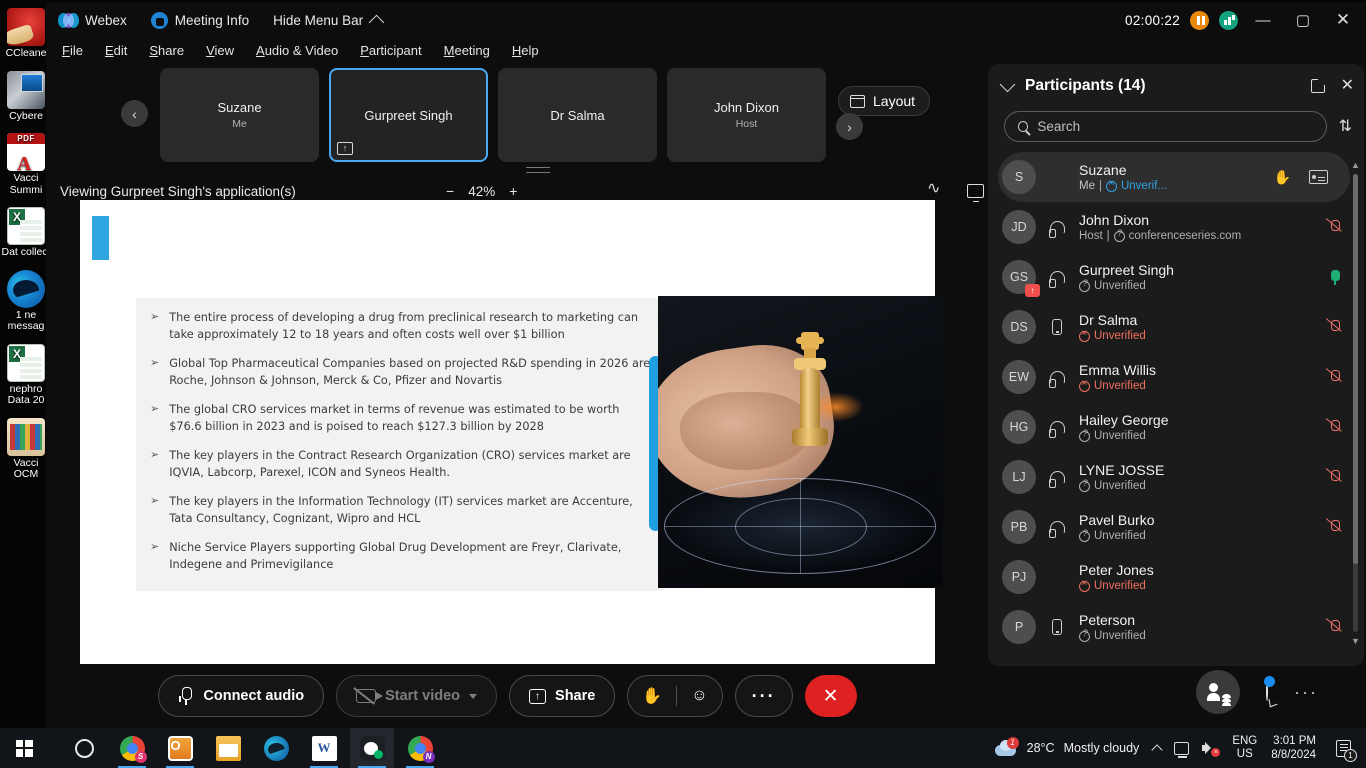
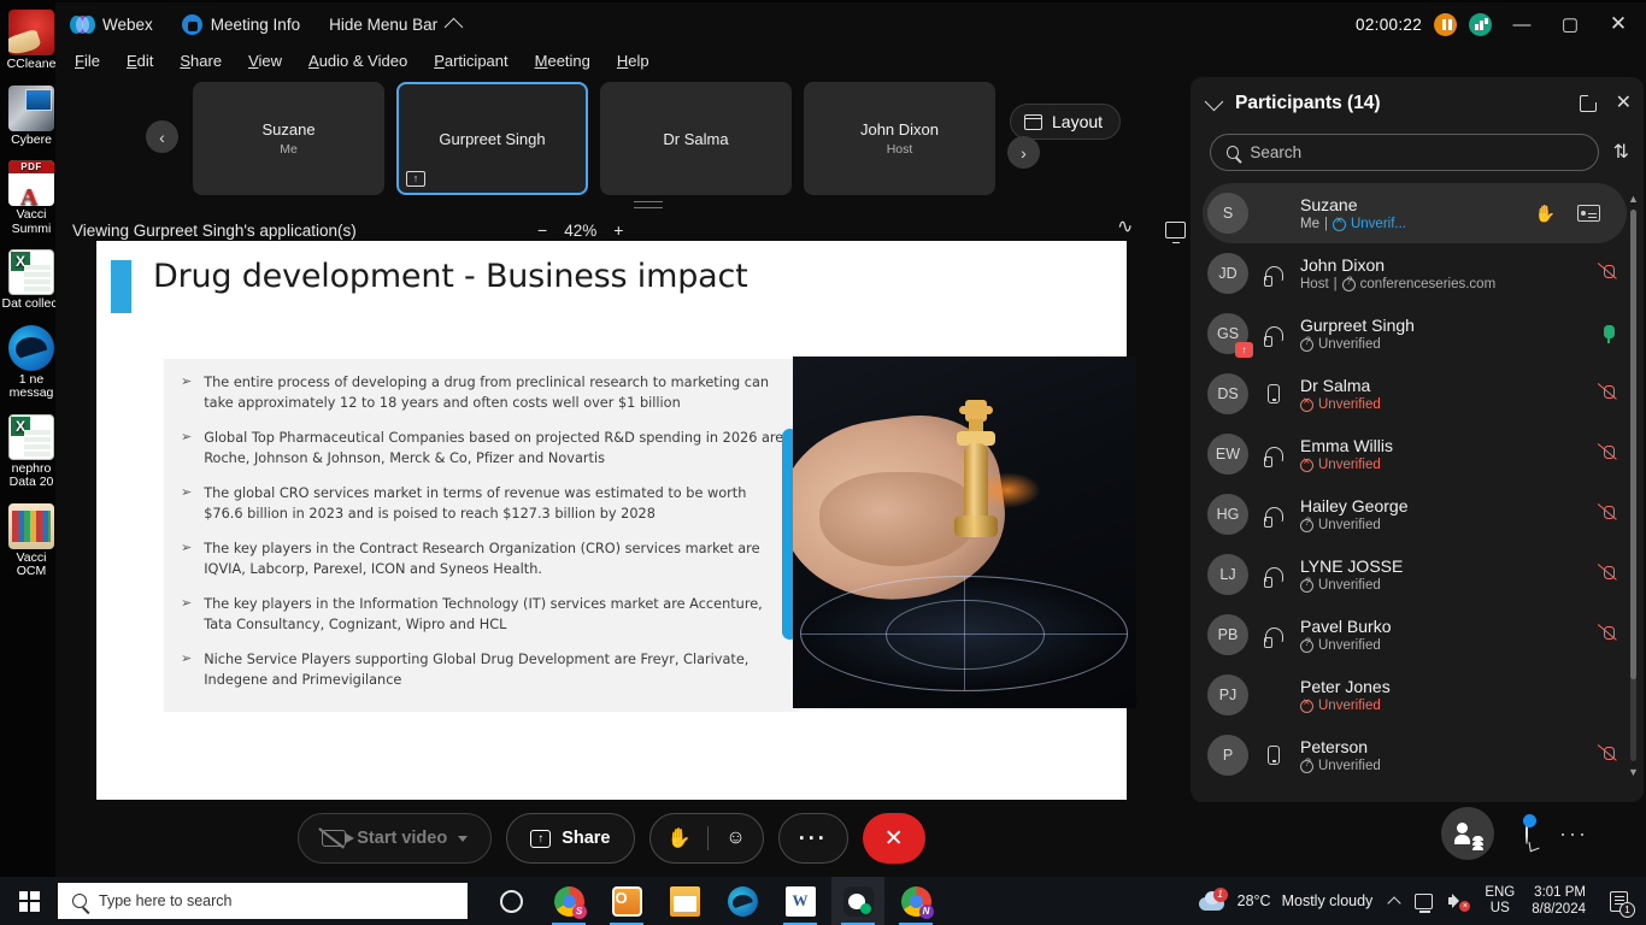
  CCleane
  Cybere
  PDF
  A
  Vacci Summi
  Dat collec
  1 ne messag
  nephro Data 20
  Vacci OCM
  Webex
  Meeting Info
  Hide Menu Bar
  02:00:22
  —
  ▢
  ✕
  File
  Edit
  Share
  View
  Audio & Video
  Participant
  Meeting
  Help
  ‹
  Suzane
  Me
  Gurpreet Singh
  Dr Salma
  John Dixon
  Host
  Layout
  ›
  Viewing Gurpreet Singh's application(s)
  −
  42%
  +
+ Drug development - Business impact
  ➢
  The entire process of developing a drug from preclinical research to marketing can take approximately 12 to 18 years and often costs well over $1 billion
  ➢
  Global Top Pharmaceutical Companies based on projected R&D spending in 2026 are Roche, Johnson & Johnson, Merck & Co, Pfizer and Novartis
  ➢
  The global CRO services market in terms of revenue was estimated to be worth $76.6 billion in 2023 and is poised to reach $127.3 billion by 2028
  ➢
  The key players in the Contract Research Organization (CRO) services market are IQVIA, Labcorp, Parexel, ICON and Syneos Health.
  ➢
  The key players in the Information Technology (IT) services market are Accenture, Tata Consultancy, Cognizant, Wipro and HCL
  ➢
  Niche Service Players supporting Global Drug Development are Freyr, Clarivate, Indegene and Primevigilance
- Connect audio
  Start video
  ↑
  Share
  ✋
  ☺
  ···
  ✕
  ···
  Participants (14)
  ✕
  Search
  ⇅
  S
  Suzane
  Me
  |
  Unverif...
  ✋
  JD
  John Dixon
  Host
  |
  conferenceseries.com
  GS
  ↑
  Gurpreet Singh
  Unverified
  DS
  Dr Salma
  Unverified
  EW
  Emma Willis
  Unverified
  HG
  Hailey George
  Unverified
  LJ
  LYNE JOSSE
  Unverified
  PB
  Pavel Burko
  Unverified
  PJ
  Peter Jones
  Unverified
  P
  Peterson
  Unverified
  ▲
  ▼
+ Type here to search
  S
  W
  N
  1
  28°C
  Mostly cloudy
  ENG
  US
  3:01 PM
  8/8/2024
  1
